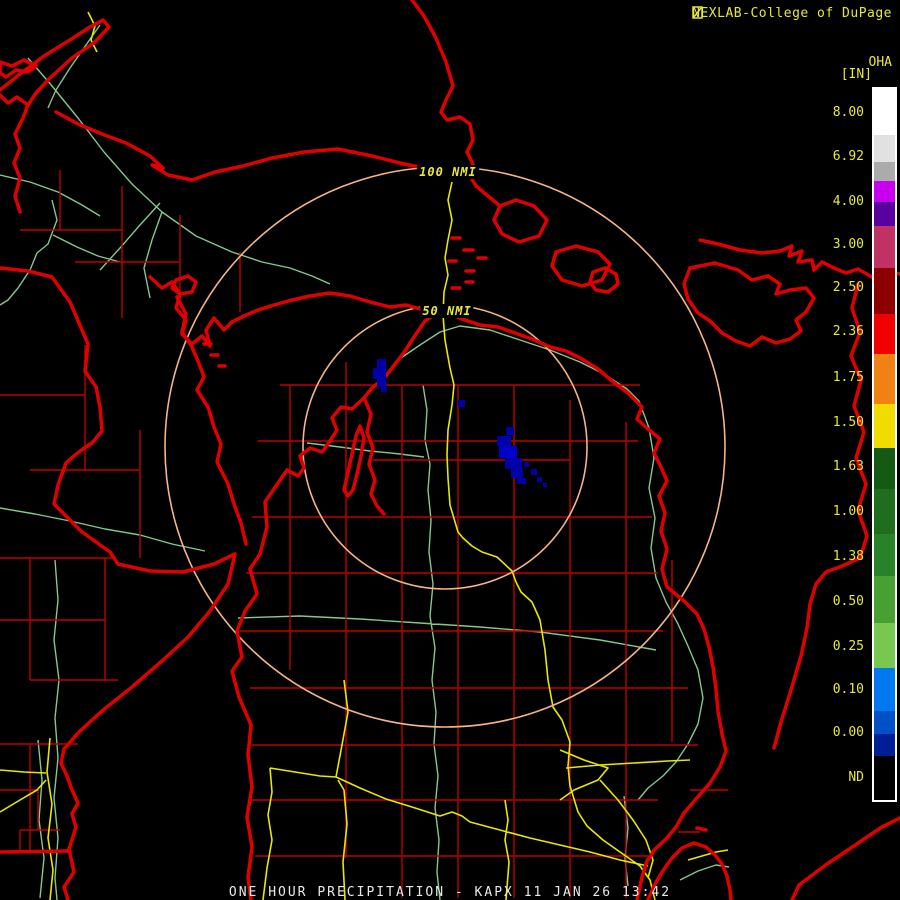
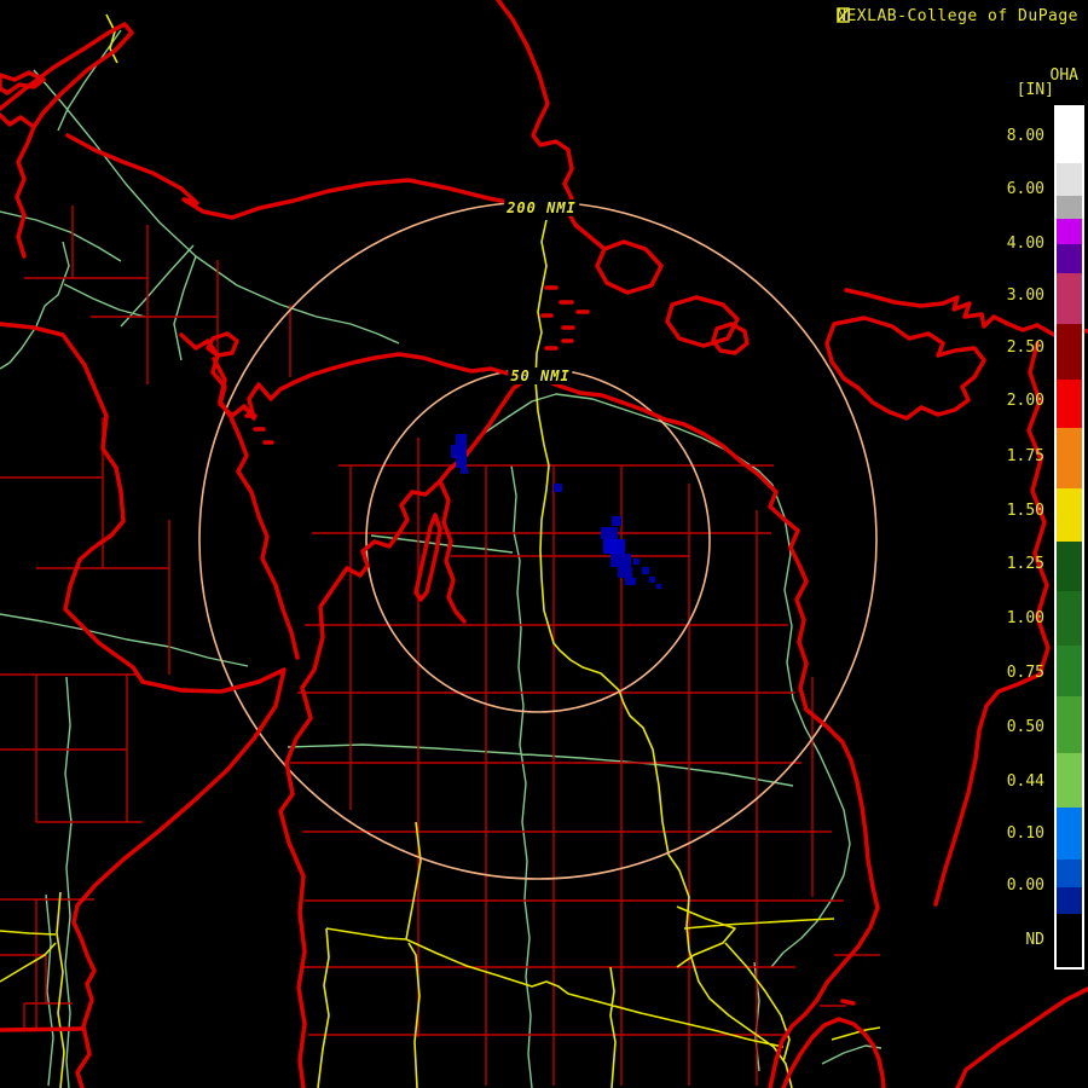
  EXLAB-College of DuPage
  OHA
  [IN]
  8.00
- 6.92
+ 6.00
  4.00
  3.00
  2.50
- 2.36
+ 2.00
  1.75
  1.50
- 1.63
+ 1.25
  1.00
- 1.38
+ 0.75
  0.50
- 0.25
+ 0.44
  0.10
  0.00
  ND
  50 NMI
- 100 NMI
+ 200 NMI
- ONE HOUR PRECIPITATION - KAPX 11 JAN 26 13:42
